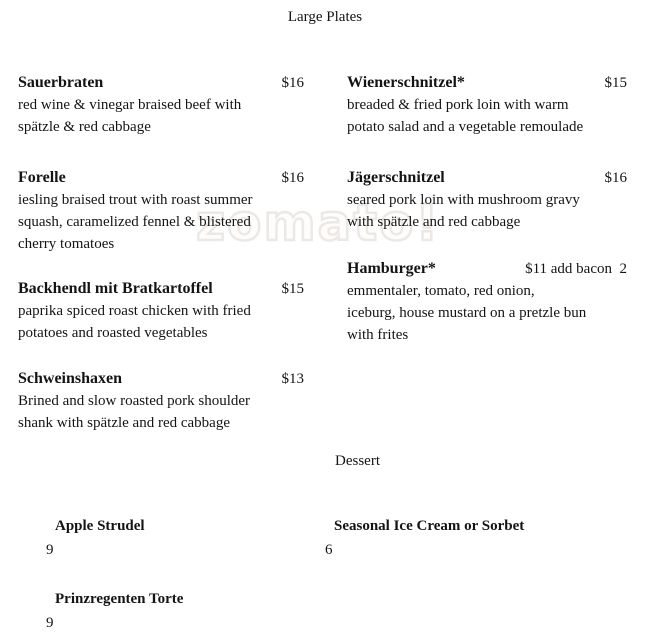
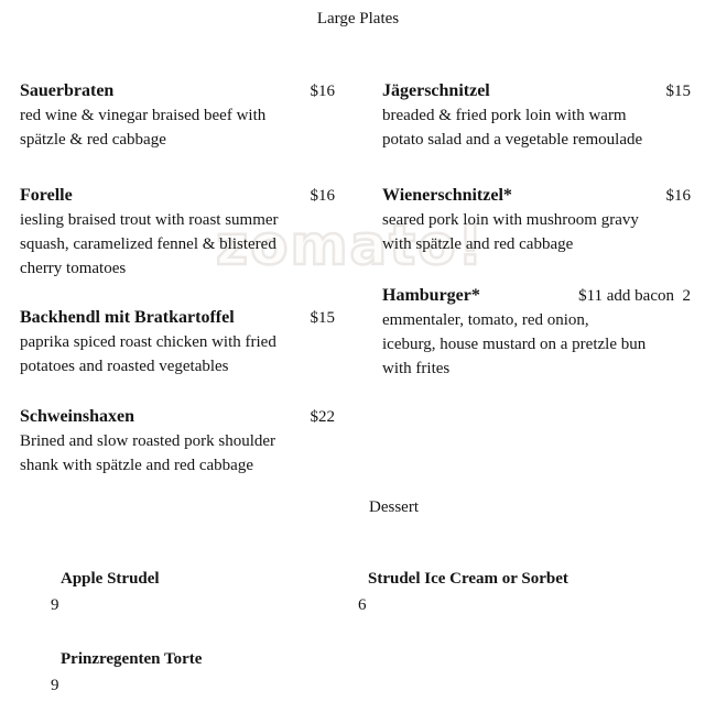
  zomato!
  Large Plates
  Sauerbraten
  $16
  red wine & vinegar braised beef with
  spätzle & red cabbage
  Forelle
  $16
  iesling braised trout with roast summer
  squash, caramelized fennel & blistered
  cherry tomatoes
  Backhendl mit Bratkartoffel
  $15
  paprika spiced roast chicken with fried
  potatoes and roasted vegetables
  Schweinshaxen
- $13
+ $22
  Brined and slow roasted pork shoulder
  shank with spätzle and red cabbage
- Wienerschnitzel*
+ Jägerschnitzel
  $15
  breaded & fried pork loin with warm
  potato salad and a vegetable remoulade
- Jägerschnitzel
+ Wienerschnitzel*
  $16
  seared pork loin with mushroom gravy
  with spätzle and red cabbage
  Hamburger*
  $11 add bacon 2
  emmentaler, tomato, red onion,
  iceburg, house mustard on a pretzle bun
  with frites
  Dessert
  Apple Strudel
  9
- Seasonal Ice Cream or Sorbet
+ Strudel Ice Cream or Sorbet
  6
  Prinzregenten Torte
  9
